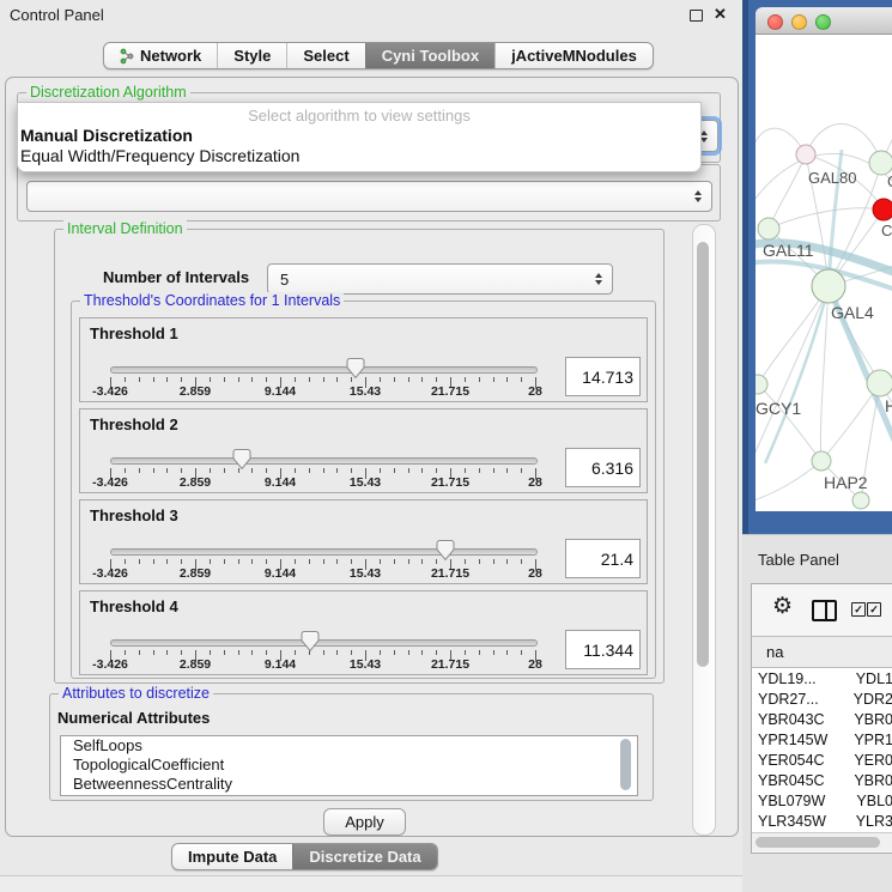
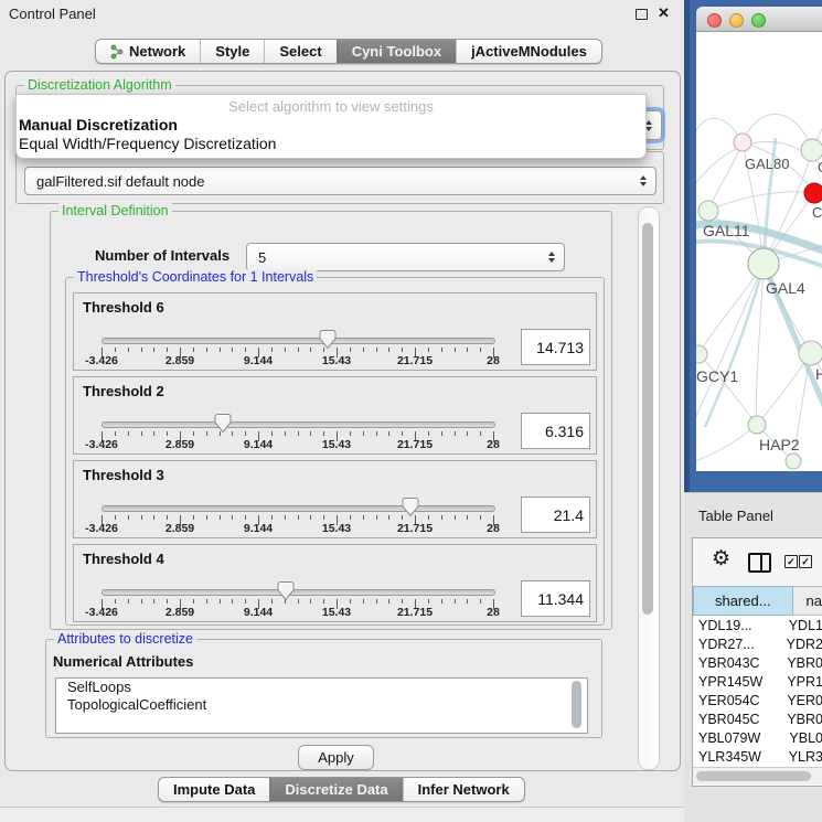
  Control Panel
  ✕
  Network
  Style
  Select
  Cyni Toolbox
  jActiveMNodules
  Discretization Algorithm
  Select algorithm to view settings
  Manual Discretization
  Equal Width/Frequency Discretization
+ galFiltered.sif default node
  Interval Definition
  Number of Intervals
  5
  Threshold's Coordinates for 1 Intervals
- Threshold 1
+ Threshold 6
  -3.426
  2.859
  9.144
  15.43
  21.715
  28
  14.713
  Threshold 2
  -3.426
  2.859
  9.144
  15.43
  21.715
  28
  6.316
  Threshold 3
  -3.426
  2.859
  9.144
  15.43
  21.715
  28
  21.4
  Threshold 4
  -3.426
  2.859
  9.144
  15.43
  21.715
  28
  11.344
  Attributes to discretize
  Numerical Attributes
  SelfLoops
  TopologicalCoefficient
- BetweennessCentrality
  Apply
  Impute Data
  Discretize Data
+ Infer Network
  GAL80
  C
  GAL11
  GAL4
  GCY1
  H
  HAP2
  Table Panel
  ⚙
  ✓
  ✓
+ shared...
  na
  YDL19...
  YDL1
  YDR27...
  YDR2
  YBR043C
  YBR0
  YPR145W
  YPR1
  YER054C
  YER0
  YBR045C
  YBR0
  YBL079W
  YBL0
  YLR345W
  YLR3
